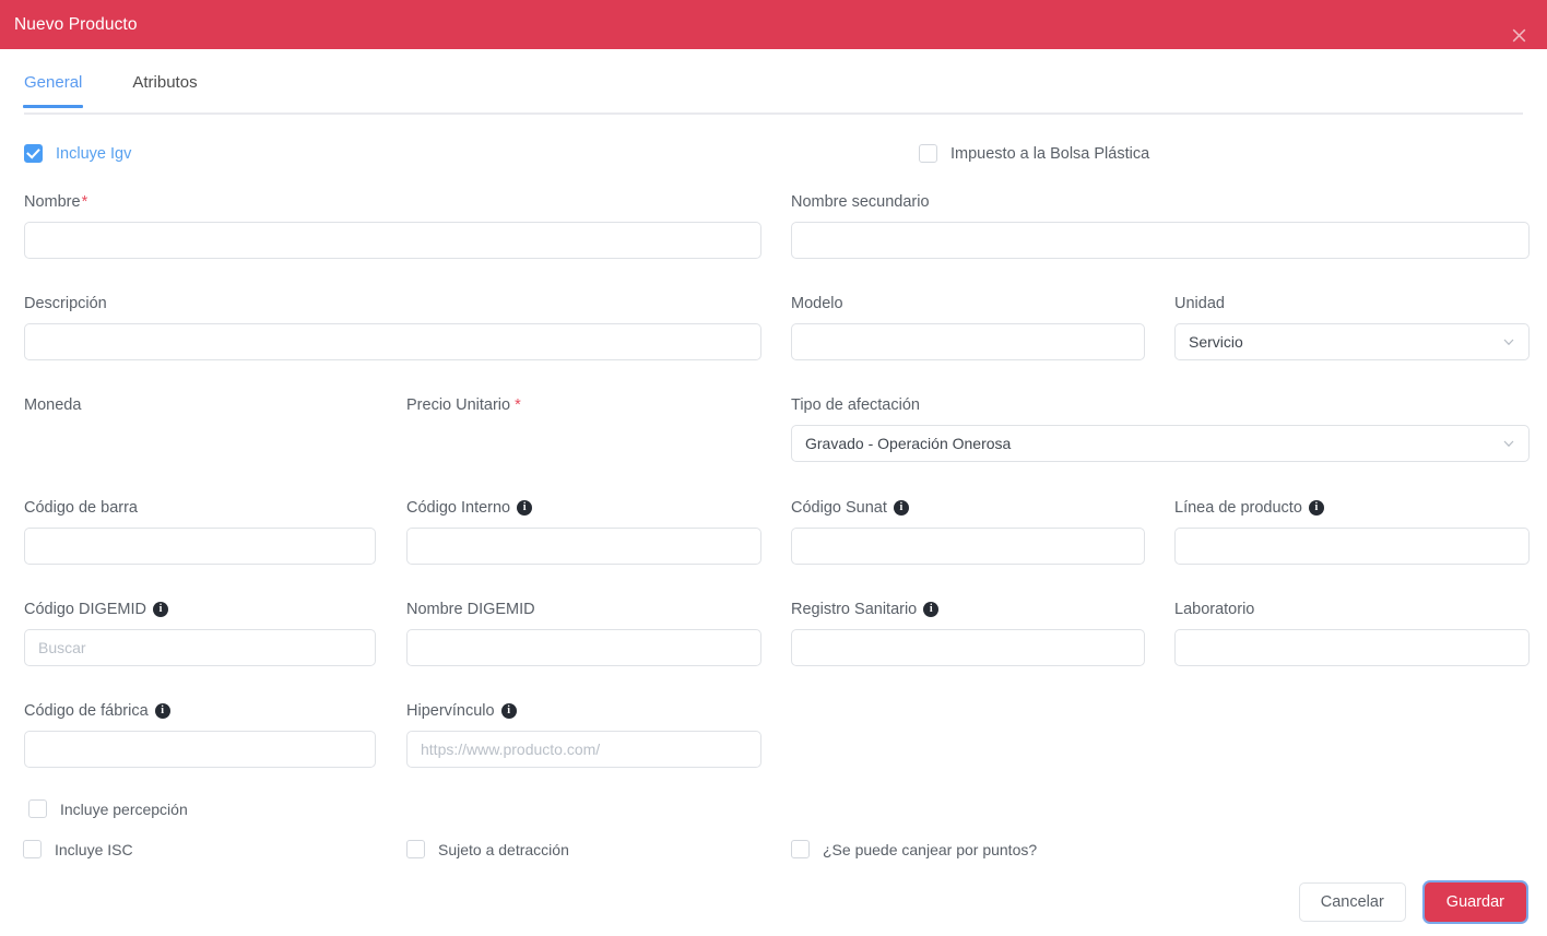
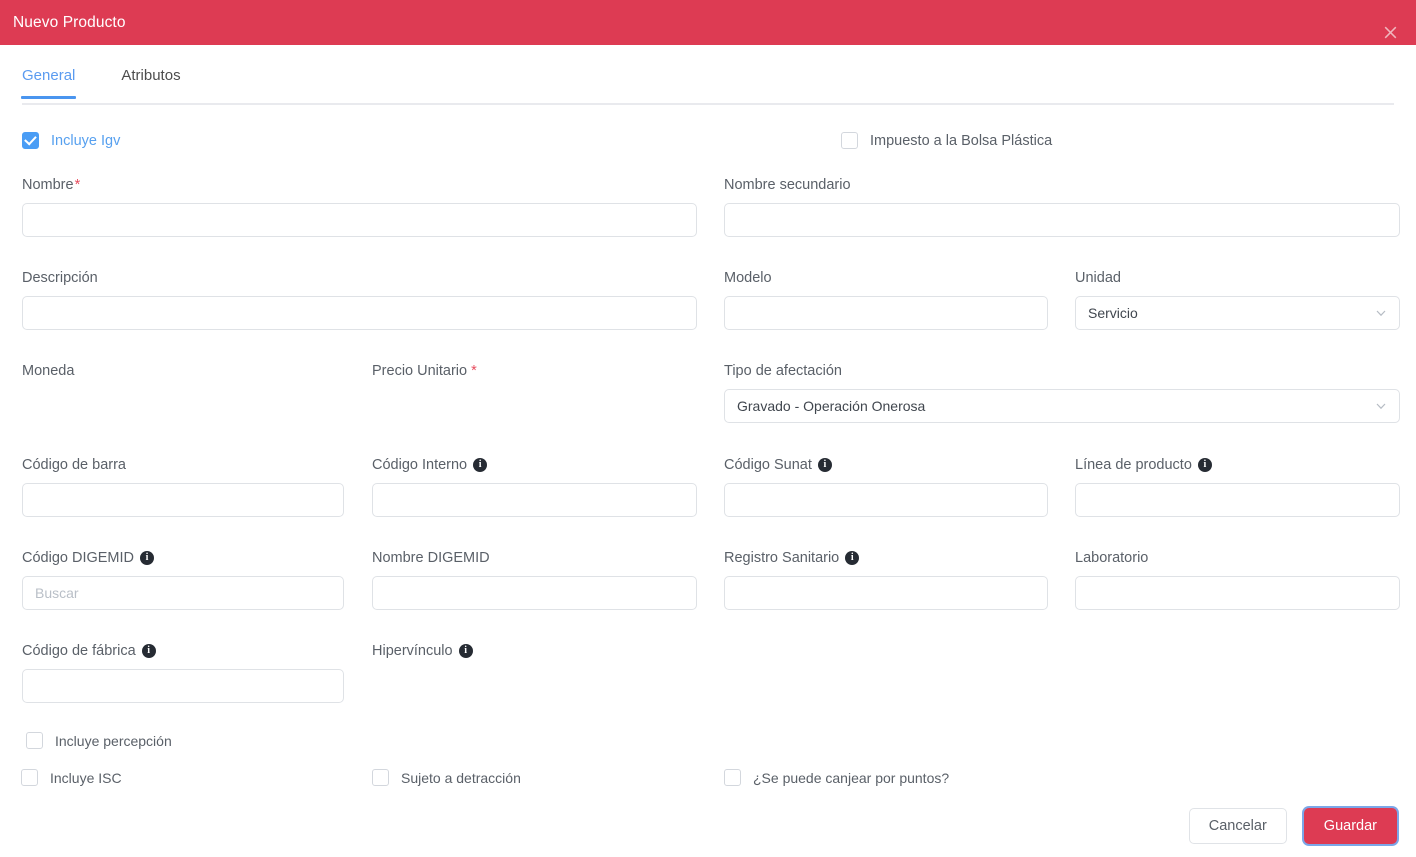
  Nuevo Producto
  General
  Atributos
  Incluye Igv
  Impuesto a la Bolsa Plástica
  Nombre
  *
  Nombre secundario
  Descripción
  Modelo
  Unidad
  Servicio
  Moneda
  Precio Unitario
  *
  Tipo de afectación
  Gravado - Operación Onerosa
  Código de barra
  Código Interno
  i
  Código Sunat
  i
  Línea de producto
  i
  Código DIGEMID
  i
  Buscar
  Nombre DIGEMID
  Registro Sanitario
  i
  Laboratorio
  Código de fábrica
  i
  Hipervínculo
  i
- https://www.producto.com/
  Incluye percepción
  Incluye ISC
  Sujeto a detracción
  ¿Se puede canjear por puntos?
  Cancelar
  Guardar
